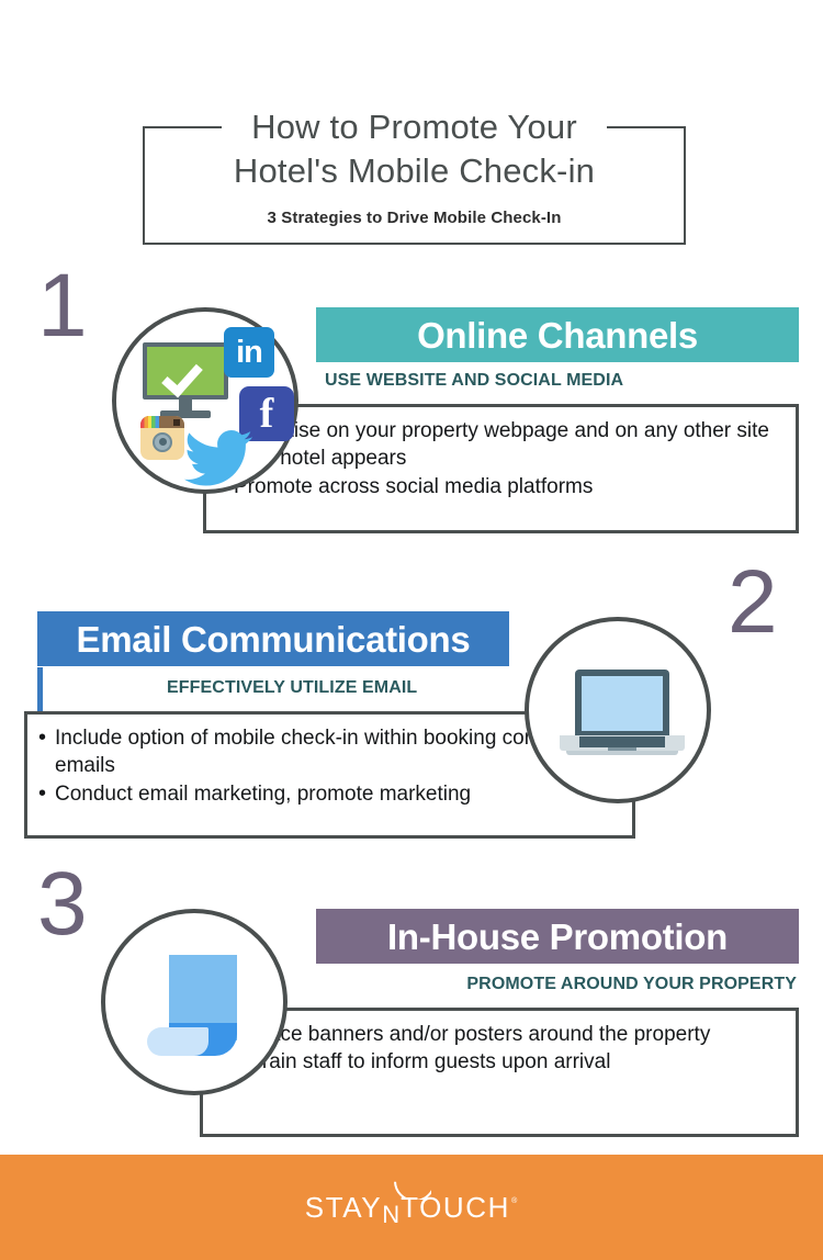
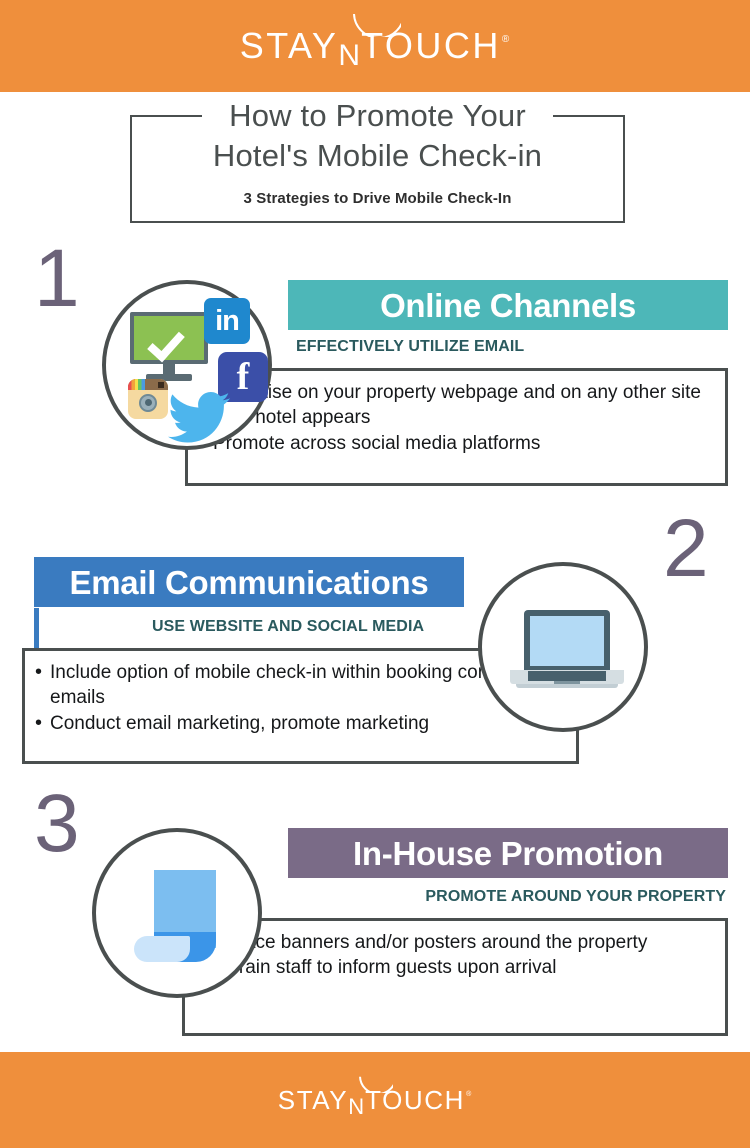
+ STAYNTOUCH®
  How to Promote Your
  Hotel's Mobile Check-in
  3 Strategies to Drive Mobile Check-In
  1
  in
  f
  Online Channels
- USE WEBSITE AND SOCIAL MEDIA
+ EFFECTIVELY UTILIZE EMAIL
  ise on your property webpage and on any other site hotel appears
  romote across social media platforms
  2
  Email Communications
- EFFECTIVELY UTILIZE EMAIL
+ USE WEBSITE AND SOCIAL MEDIA
  Include option of mobile check-in within booking co emails
  Conduct email marketing, promote marketing
  3
  In-House Promotion
  PROMOTE AROUND YOUR PROPERTY
  ce banners and/or posters around the property
  rain staff to inform guests upon arrival
  STAYNTOUCH
